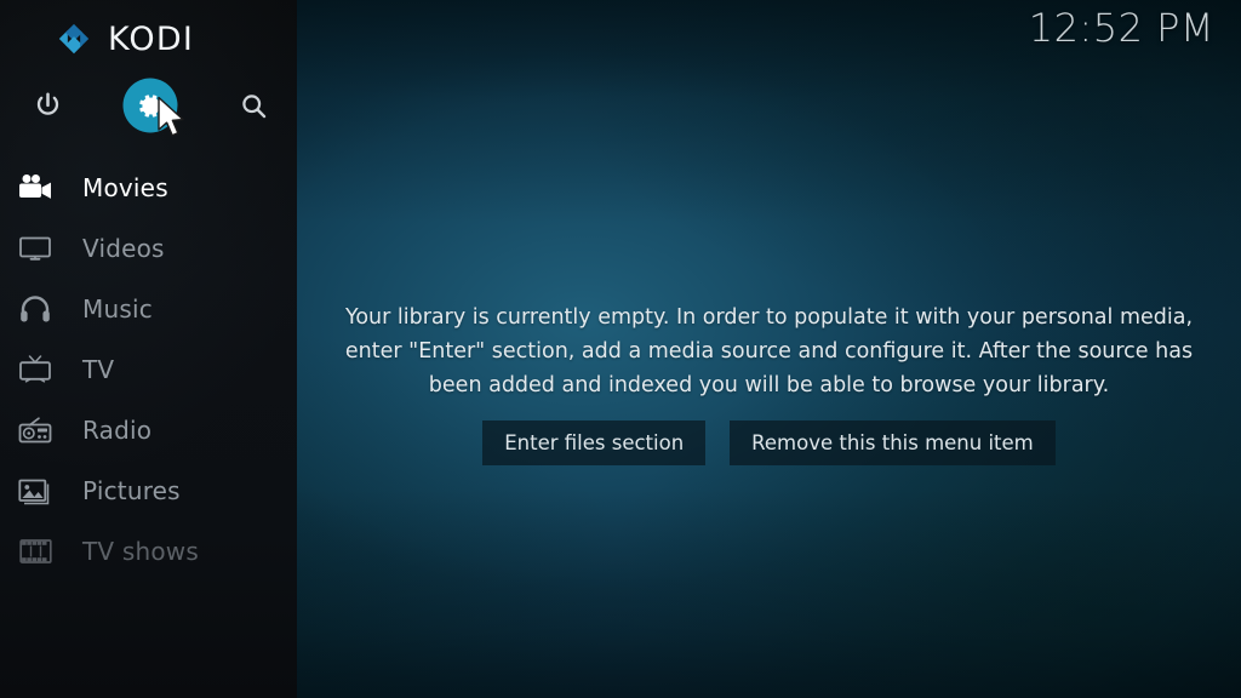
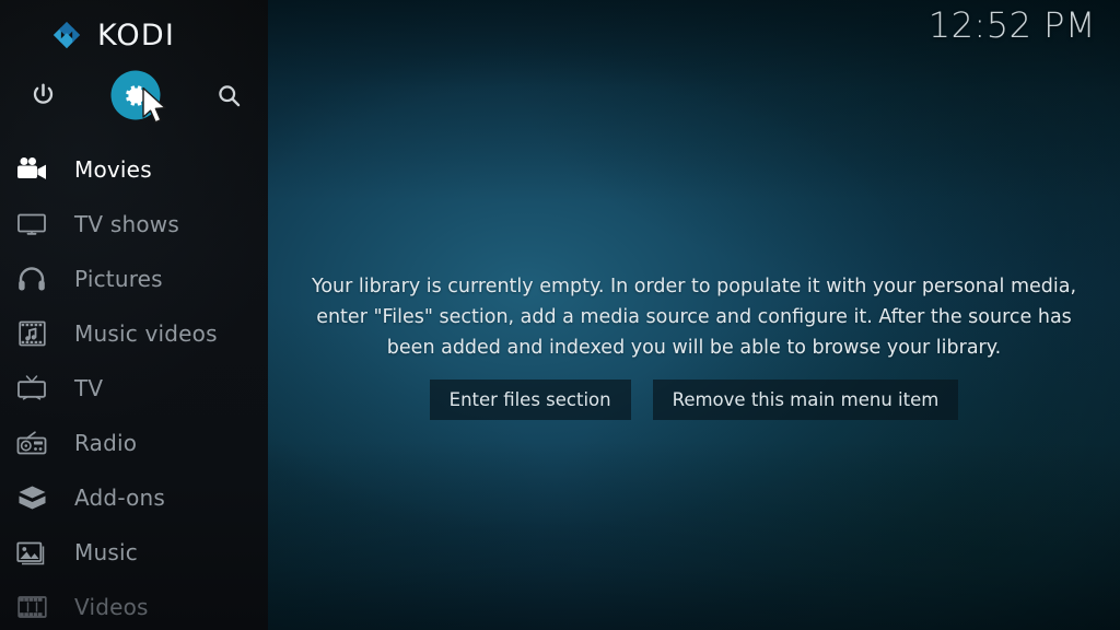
  12:52 PM
  KODI
  Movies
- Videos
+ TV shows
- Music
+ Pictures
+ Music videos
  TV
  Radio
+ Add-ons
- Pictures
+ Music
- TV shows
+ Videos
- Your library is currently empty. In order to populate it with your personal media, enter "Enter" section, add a media source and configure it. After the source has been added and indexed you will be able to browse your library.
+ Your library is currently empty. In order to populate it with your personal media, enter "Files" section, add a media source and configure it. After the source has been added and indexed you will be able to browse your library.
  Enter files section
- Remove this this menu item
+ Remove this main menu item
